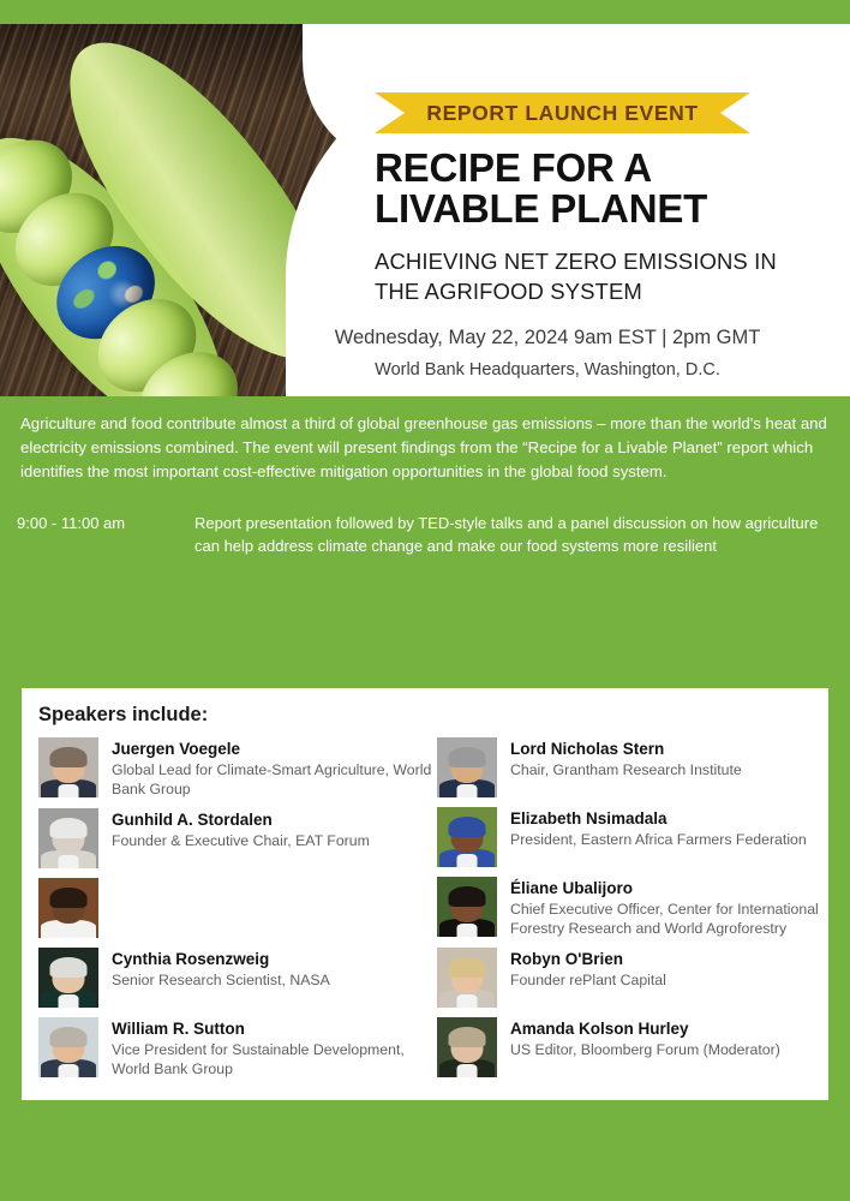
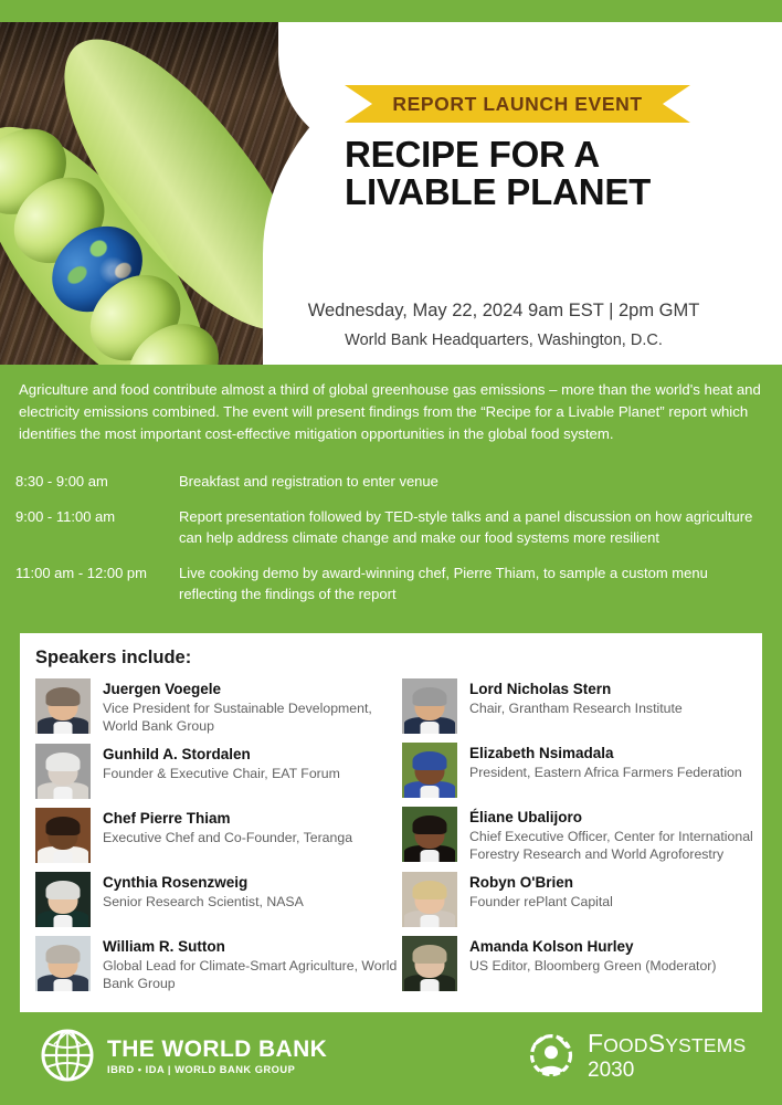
  REPORT LAUNCH EVENT
  RECIPE FOR A
  LIVABLE PLANET
- ACHIEVING NET ZERO EMISSIONS IN
- THE AGRIFOOD SYSTEM
  Wednesday, May 22, 2024 9am EST | 2pm GMT
  World Bank Headquarters, Washington, D.C.
  Agriculture and food contribute almost a third of global greenhouse gas emissions – more than the world's heat and electricity emissions combined. The event will present findings from the “Recipe for a Livable Planet” report which identifies the most important cost-effective mitigation opportunities in the global food system.
+ 8:30 - 9:00 am
+ Breakfast and registration to enter venue
  9:00 - 11:00 am
  Report presentation followed by TED-style talks and a panel discussion on how agriculture can help address climate change and make our food systems more resilient
+ 11:00 am - 12:00 pm
+ Live cooking demo by award-winning chef, Pierre Thiam, to sample a custom menu reflecting the findings of the report
  Speakers include:
  Juergen Voegele
- Global Lead for Climate-Smart Agriculture, World Bank Group
+ Vice President for Sustainable Development, World Bank Group
  Gunhild A. Stordalen
  Founder & Executive Chair, EAT Forum
+ Chef Pierre Thiam
+ Executive Chef and Co-Founder, Teranga
  Cynthia Rosenzweig
  Senior Research Scientist, NASA
  William R. Sutton
- Vice President for Sustainable Development, World Bank Group
+ Global Lead for Climate-Smart Agriculture, World Bank Group
  Lord Nicholas Stern
  Chair, Grantham Research Institute
  Elizabeth Nsimadala
  President, Eastern Africa Farmers Federation
  Éliane Ubalijoro
  Chief Executive Officer, Center for International Forestry Research and World Agroforestry
  Robyn O'Brien
  Founder rePlant Capital
  Amanda Kolson Hurley
- US Editor, Bloomberg Forum (Moderator)
+ US Editor, Bloomberg Green (Moderator)
+ THE WORLD BANK
+ IBRD • IDA | WORLD BANK GROUP
+ FOODSYSTEMS
+ 2030
